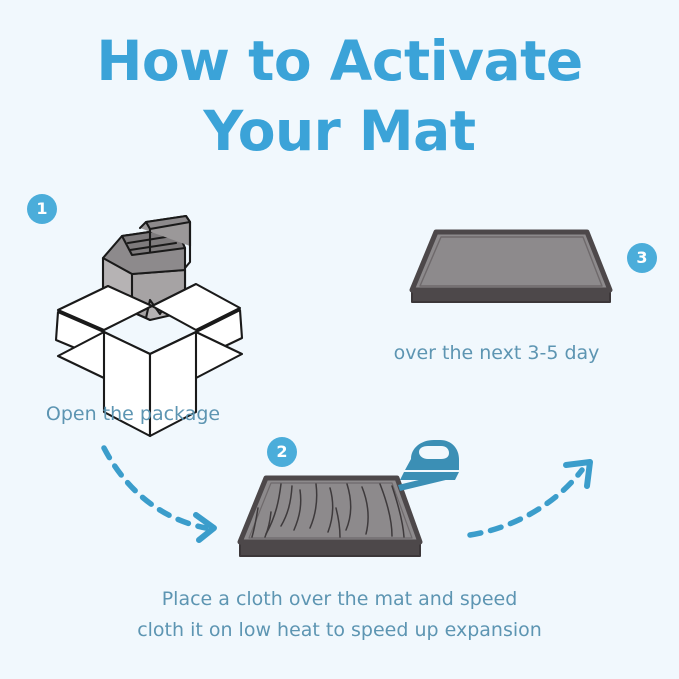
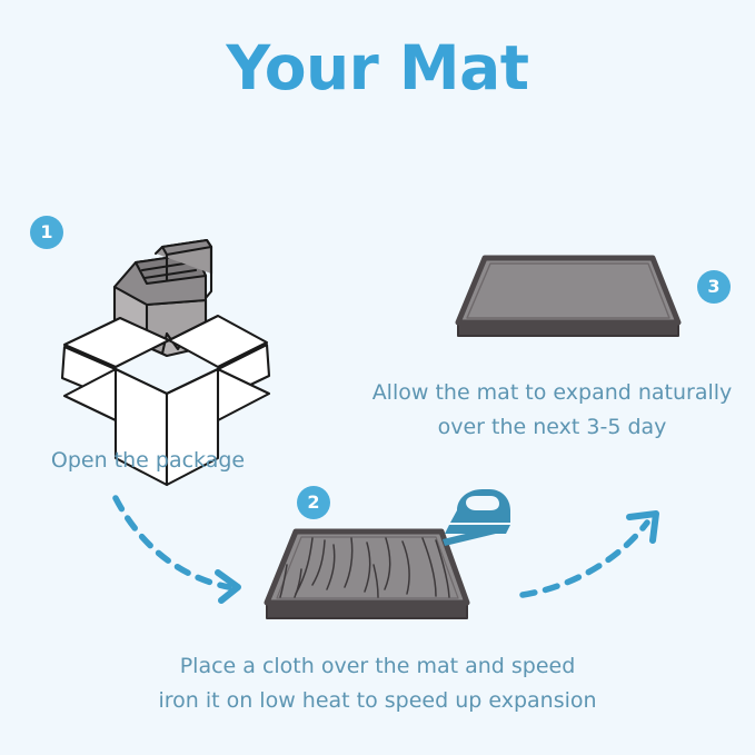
- How to Activate
  Your Mat
  1
  Open the package
  3
+ Allow the mat to expand naturally
  over the next 3-5 day
  2
  Place a cloth over the mat and speed
- cloth it on low heat to speed up expansion
+ iron it on low heat to speed up expansion
